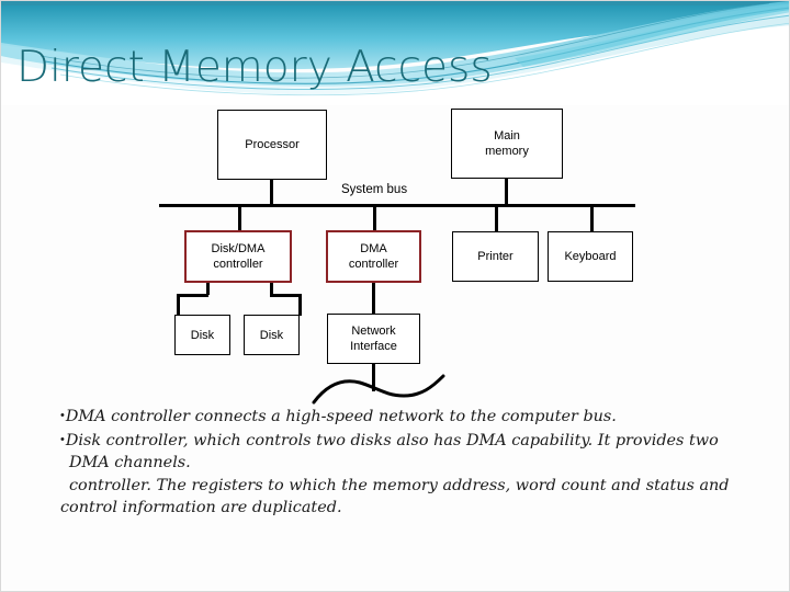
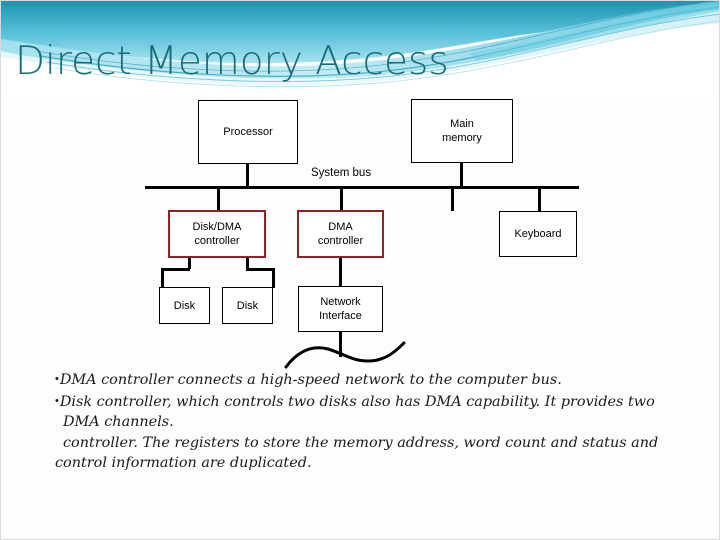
  Direct Memory Access
  Processor
  Main
  memory
  System bus
  Disk/DMA
  controller
  DMA
  controller
- Printer
  Keyboard
  Disk
  Disk
  Network
  Interface
  •DMA controller connects a high-speed network to the computer bus.
  •Disk controller, which controls two disks also has DMA capability. It provides two
  DMA channels.
- controller. The registers to which the memory address, word count and status and
+ controller. The registers to store the memory address, word count and status and
  control information are duplicated.
